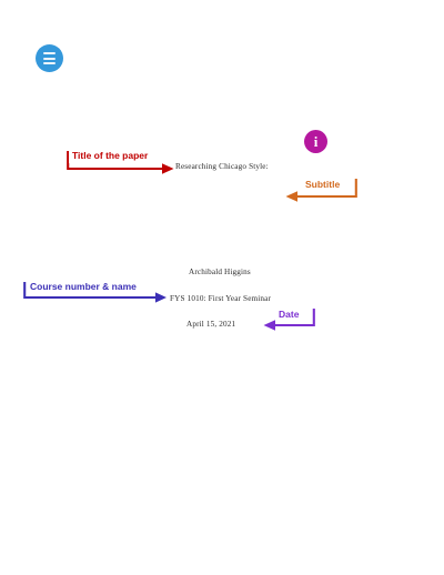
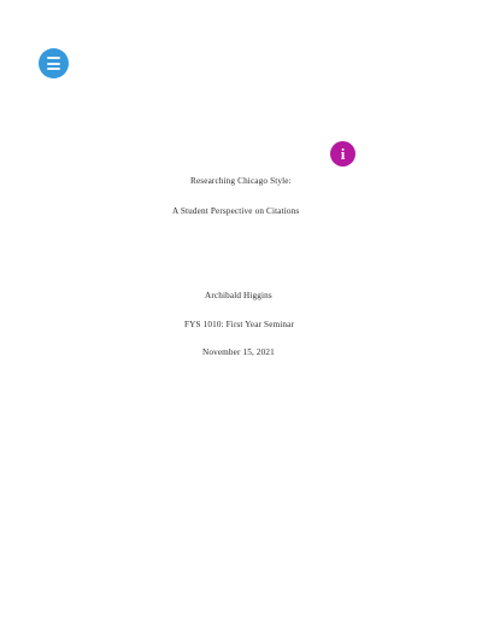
  i
  Researching Chicago Style:
+ A Student Perspective on Citations
  Archibald Higgins
  FYS 1010: First Year Seminar
- April 15, 2021
+ November 15, 2021
- Title of the paper
- Subtitle
- Course number & name
- Date
